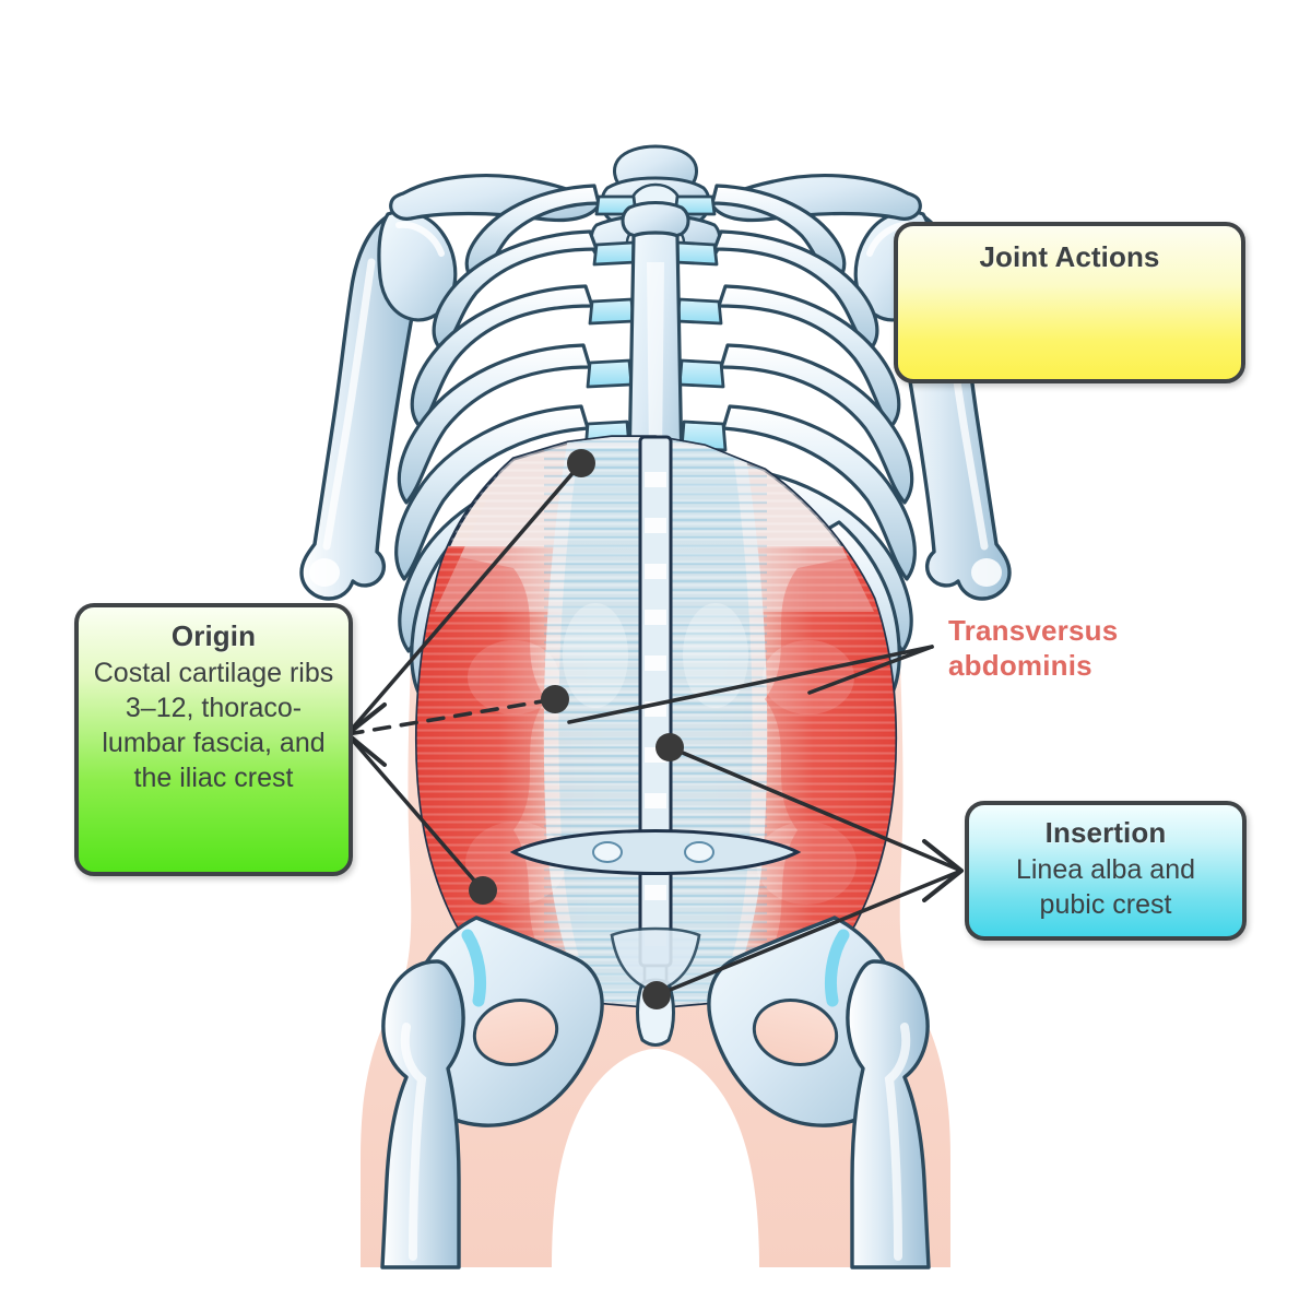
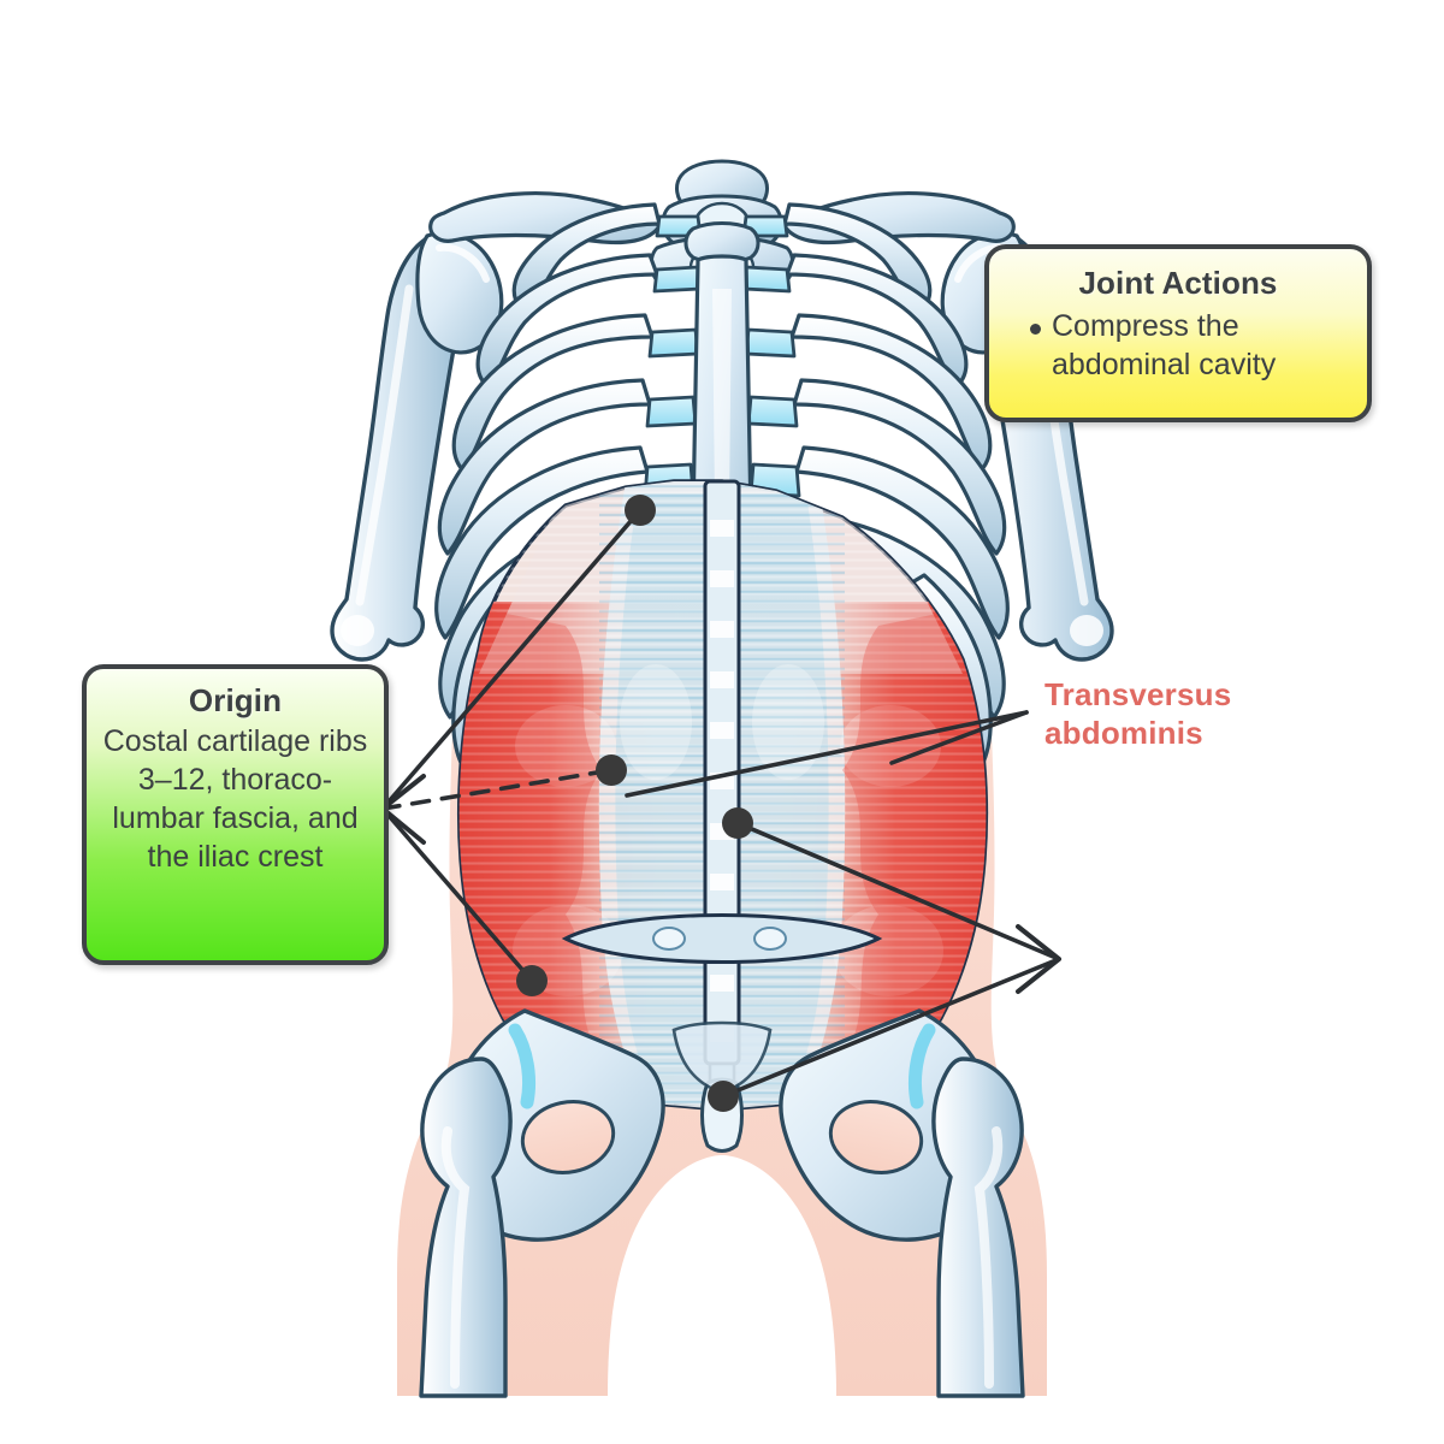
  Joint Actions
+ Compress the abdominal cavity
  Origin
  Costal cartilage ribs 3–12, thoraco-lumbar fascia, and the iliac crest
- Insertion
- Linea alba and pubic crest
  Transversus
  abdominis
